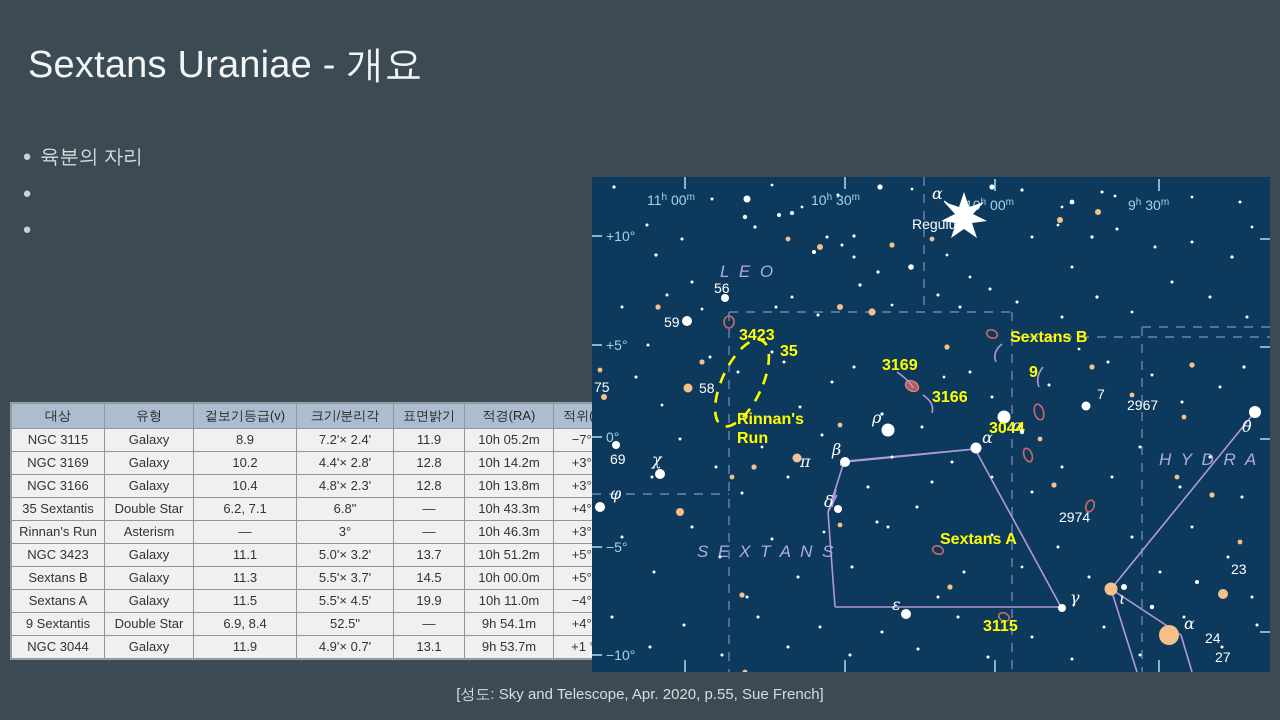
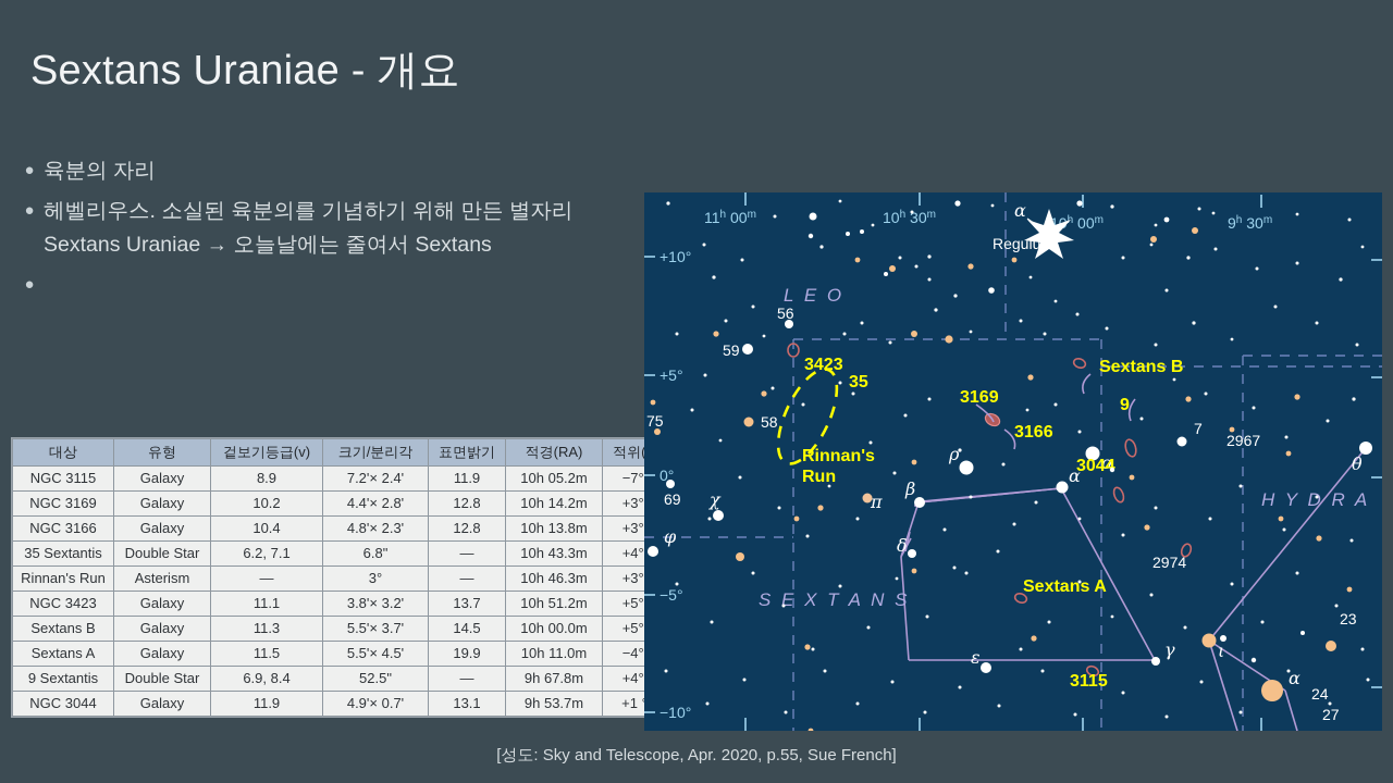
  Sextans Uraniae - 개요
  ●
  육분의 자리
  ●
+ 헤벨리우스. 소실된 육분의를 기념하기 위해 만든 별자리
+ Sextans Uraniae → 오늘날에는 줄여서 Sextans
  ●
  대상	유형	겉보기등급(v)	크기/분리각	표면밝기	적경(RA)	적위
  NGC 3115	Galaxy	8.9	7.2'× 2.4'	11.9	10h 05.2m	−7°
  NGC 3169	Galaxy	10.2	4.4'× 2.8'	12.8	10h 14.2m	+3°
  NGC 3166	Galaxy	10.4	4.8'× 2.3'	12.8	10h 13.8m	+3°
  35 Sextantis	Double Star	6.2, 7.1	6.8"	—	10h 43.3m	+4°
  Rinnan's Run	Asterism	—	3°	—	10h 46.3m	+3°
- NGC 3423	Galaxy	11.1	5.0'× 3.2'	13.7	10h 51.2m	+5°
+ NGC 3423	Galaxy	11.1	3.8'× 3.2'	13.7	10h 51.2m	+5°
  Sextans B	Galaxy	11.3	5.5'× 3.7'	14.5	10h 00.0m	+5°
  Sextans A	Galaxy	11.5	5.5'× 4.5'	19.9	10h 11.0m	−4°
- 9 Sextantis	Double Star	6.9, 8.4	52.5"	—	9h 54.1m	+4°
+ 9 Sextantis	Double Star	6.9, 8.4	52.5"	—	9h 67.8m	+4°
  NGC 3044	Galaxy	11.9	4.9'× 0.7'	13.1	9h 53.7m	+1
  11h 00m
  10h 30m
  9h 30m
  +10°
  +5°
  0°
  −5°
  −10°
  α
  Regulus
  ρ
  ο
  χ
  π
  β
  α
  δ
  φ
  ε
  γ
  θ
  ι
  α
  56
  59
  58
  75
  69
  7
  2967
  2974
  23
  24
  27
  3423
  35
  Rinnan's
  Run
  3169
  3166
  3044
  Sextans B
  9
  Sextans A
  3115
  L E O
  S E X T A N S
  H Y D R A
  [성도: Sky and Telescope, Apr. 2020, p.55, Sue French]
